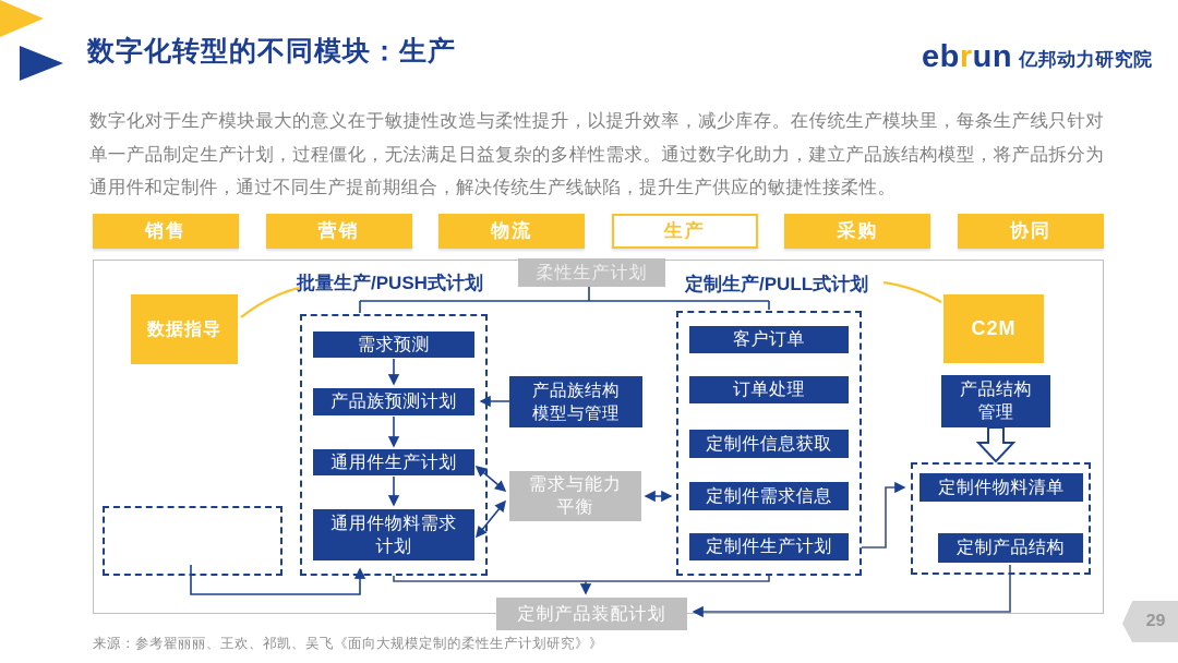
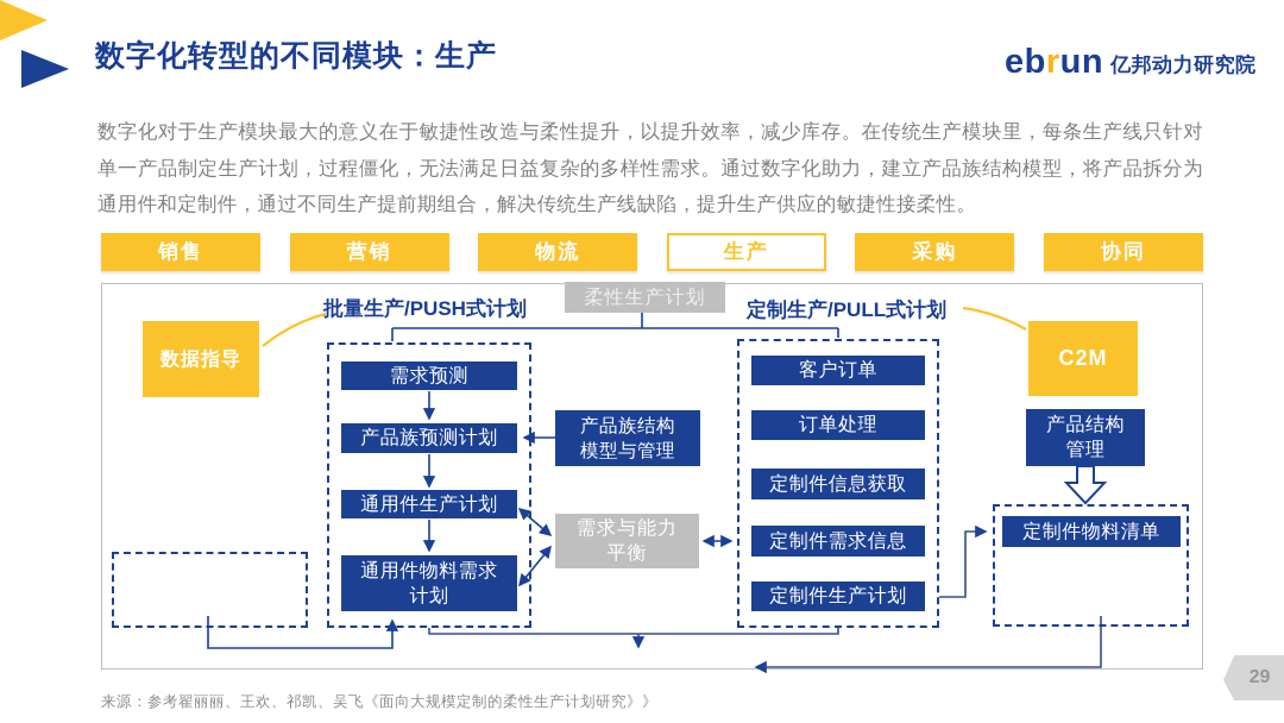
  数字化转型的不同模块：生产
  ebrun
  亿邦动力研究院
  数字化对于生产模块最大的意义在于敏捷性改造与柔性提升，以提升效率，减少库存。在传统生产模块里，每条生产线只针对单一产品制定生产计划，过程僵化，无法满足日益复杂的多样性需求。通过数字化助力，建立产品族结构模型，将产品拆分为通用件和定制件，通过不同生产提前期组合，解决传统生产线缺陷，提升生产供应的敏捷性接柔性。
  销售
  营销
  物流
  生产
  采购
  协同
  柔性生产计划
  批量生产/PUSH式计划
  定制生产/PULL式计划
  数据指导
  C2M
  需求预测
  产品族预测计划
  通用件生产计划
  通用件物料需求计划
  产品族结构模型与管理
  需求与能力平衡
  客户订单
  订单处理
  定制件信息获取
  定制件需求信息
  定制件生产计划
  产品结构管理
  定制件物料清单
- 定制产品结构
- 定制产品装配计划
  来源：参考翟丽丽、王欢、祁凯、吴飞《面向大规模定制的柔性生产计划研究》》
  29
